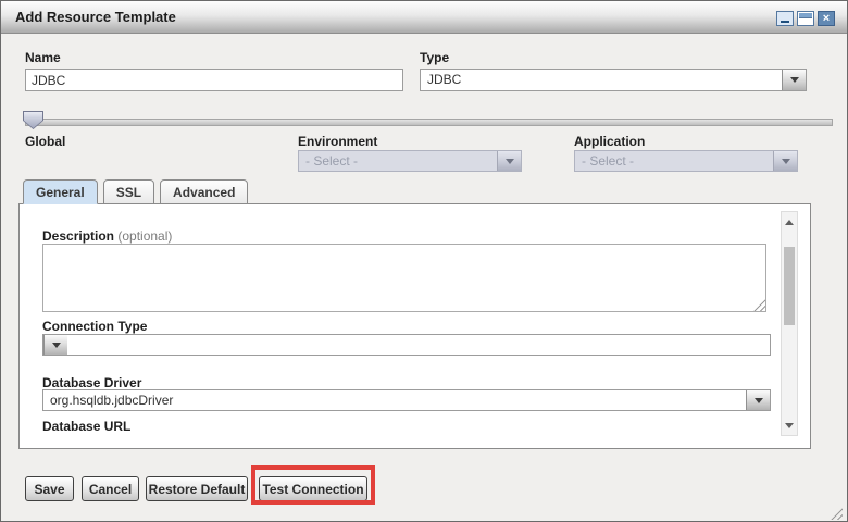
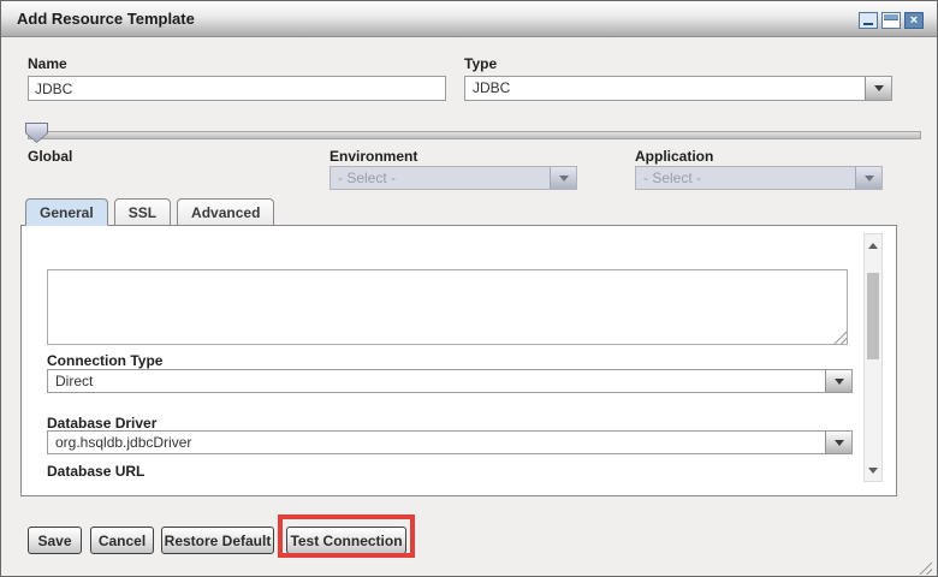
  Add Resource Template
  ×
  Name
  JDBC
  Type
  JDBC
  Global
  Environment
  - Select -
  Application
  - Select -
  General
  SSL
  Advanced
- Description (optional)
  Connection Type
+ Direct
  Database Driver
  org.hsqldb.jdbcDriver
  Database URL
  Save
  Cancel
  Restore Default
  Test Connection
